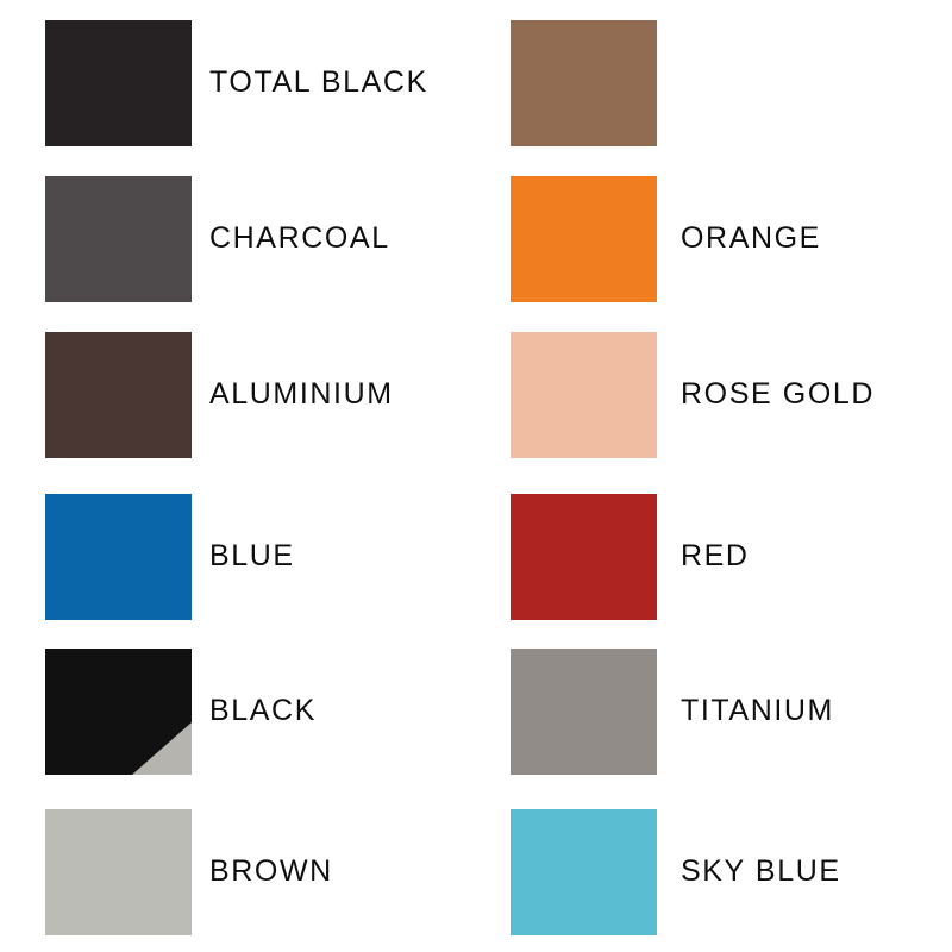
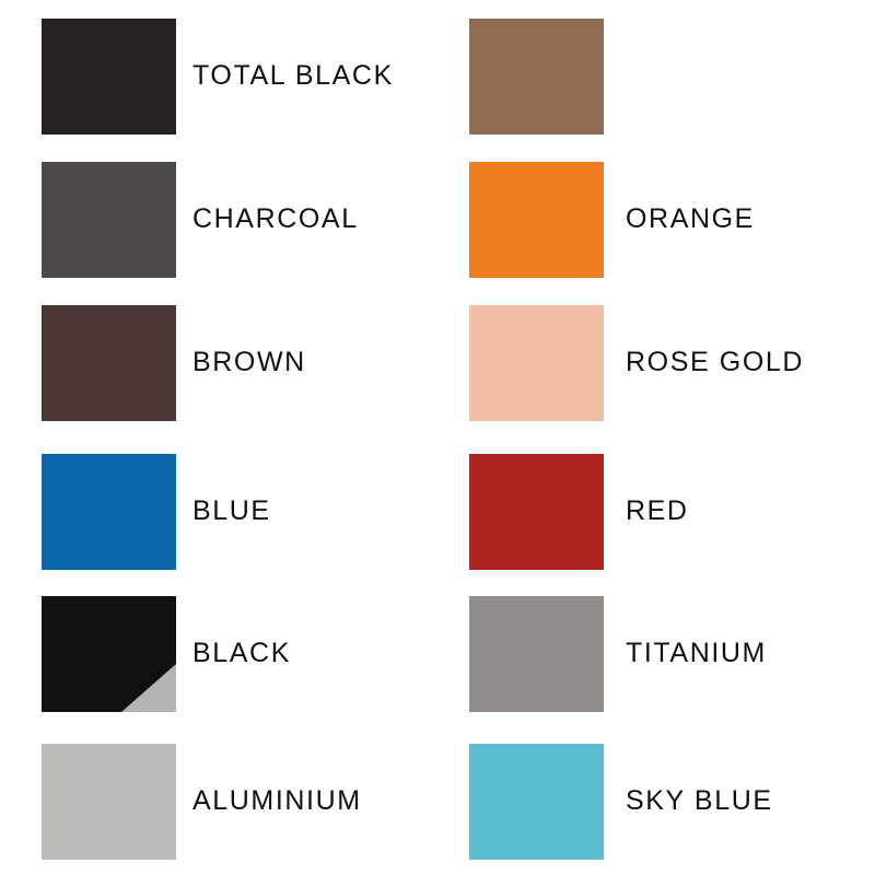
  TOTAL BLACK
  CHARCOAL
- ALUMINIUM
+ BROWN
  BLUE
  BLACK
- BROWN
+ ALUMINIUM
  ORANGE
  ROSE GOLD
  RED
  TITANIUM
  SKY BLUE
